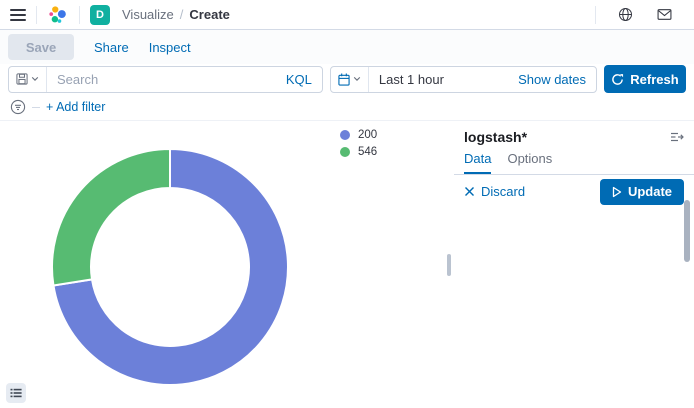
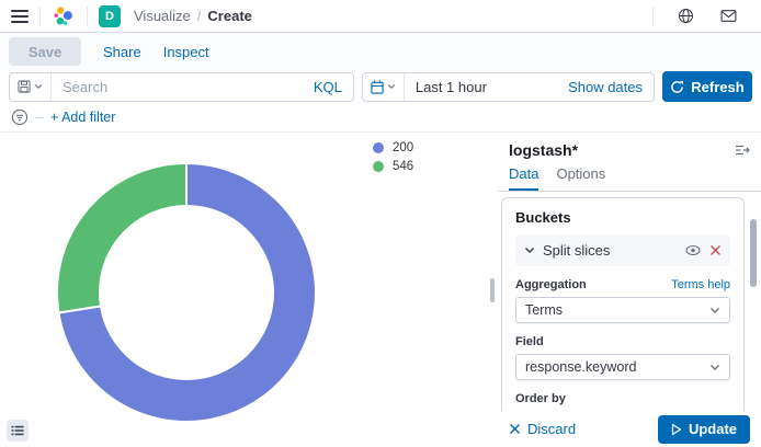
  D
  Visualize
  /
  Create
  Save
  Share
  Inspect
  Search
  KQL
  Last 1 hour
  Show dates
  Refresh
  + Add filter
  200
  546
  logstash*
  Data
  Options
+ Buckets
+ Split slices
+ Aggregation
+ Terms help
+ Terms
+ Field
+ response.keyword
+ Order by
  Discard
  Update
